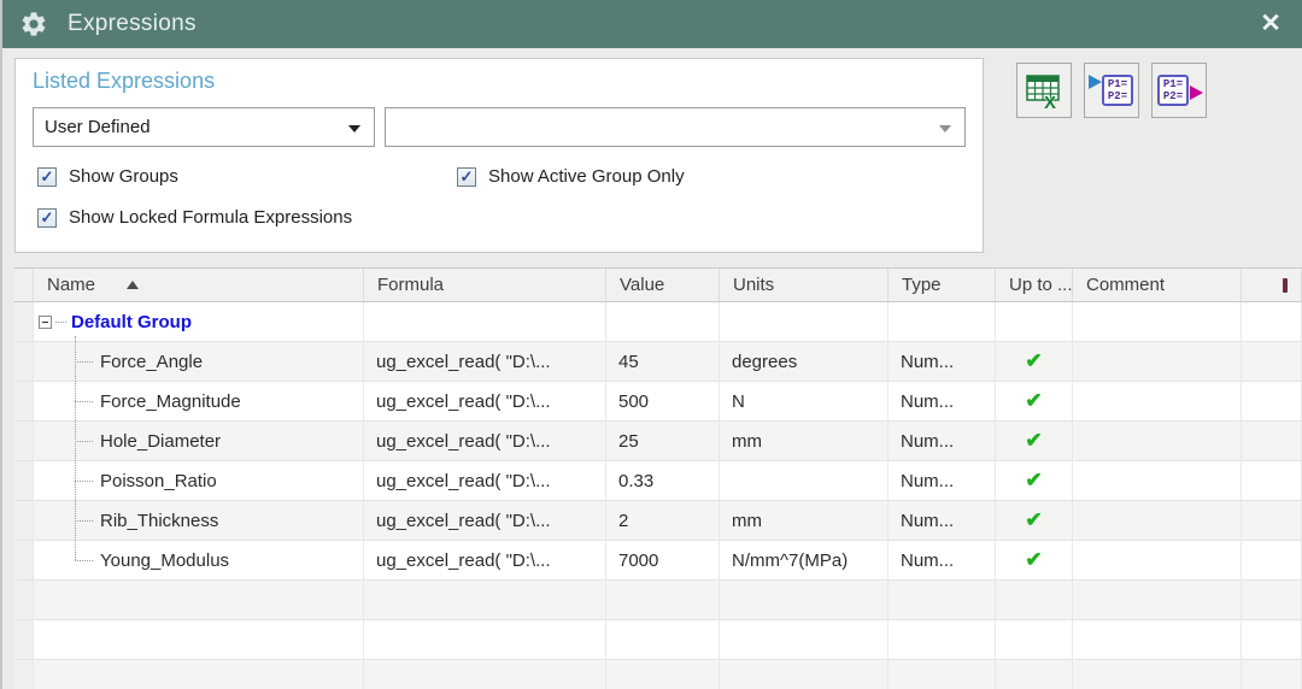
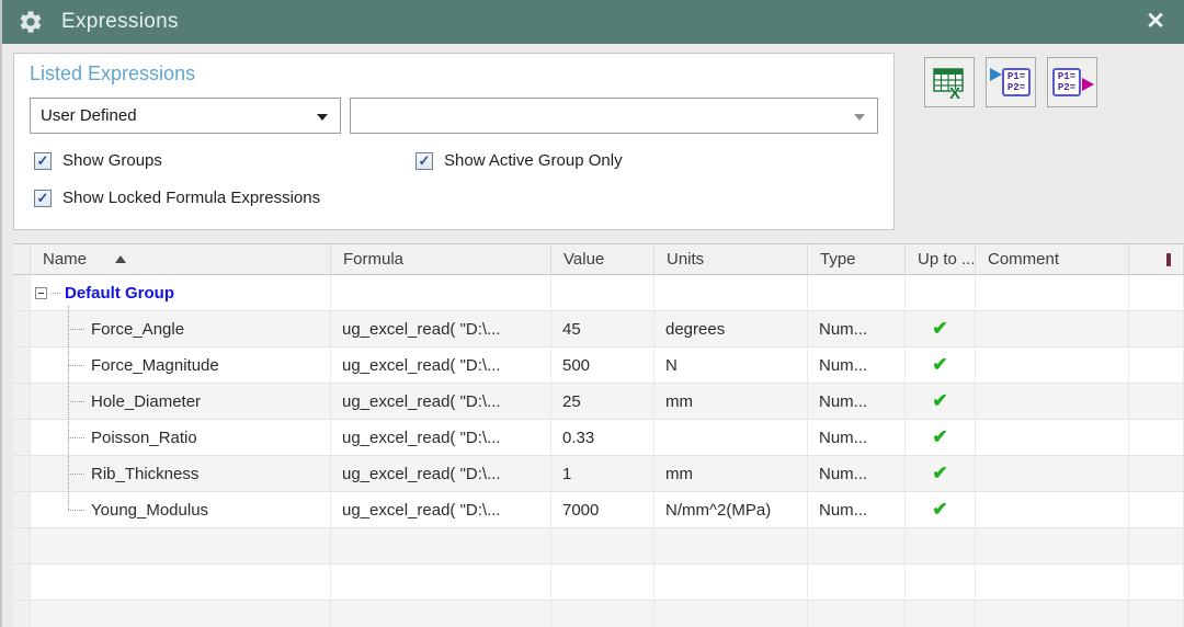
  Expressions
  ✕
  Listed Expressions
  User Defined
  ✓
  Show Groups
  ✓
  Show Active Group Only
  ✓
  Show Locked Formula Expressions
  X
  P1=
  P2=
  P1=
  P2=
  Name
  Formula
  Value
  Units
  Type
  Up to ...
  Comment
  Default Group
  Force_Angle
  ug_excel_read( "D:\...
  45
  degrees
  Num...
  ✔
  Force_Magnitude
  ug_excel_read( "D:\...
  500
  N
  Num...
  ✔
  Hole_Diameter
  ug_excel_read( "D:\...
  25
  mm
  Num...
  ✔
  Poisson_Ratio
  ug_excel_read( "D:\...
  0.33
  Num...
  ✔
  Rib_Thickness
  ug_excel_read( "D:\...
- 2
+ 1
  mm
  Num...
  ✔
  Young_Modulus
  ug_excel_read( "D:\...
  7000
- N/mm^7(MPa)
+ N/mm^2(MPa)
  Num...
  ✔
